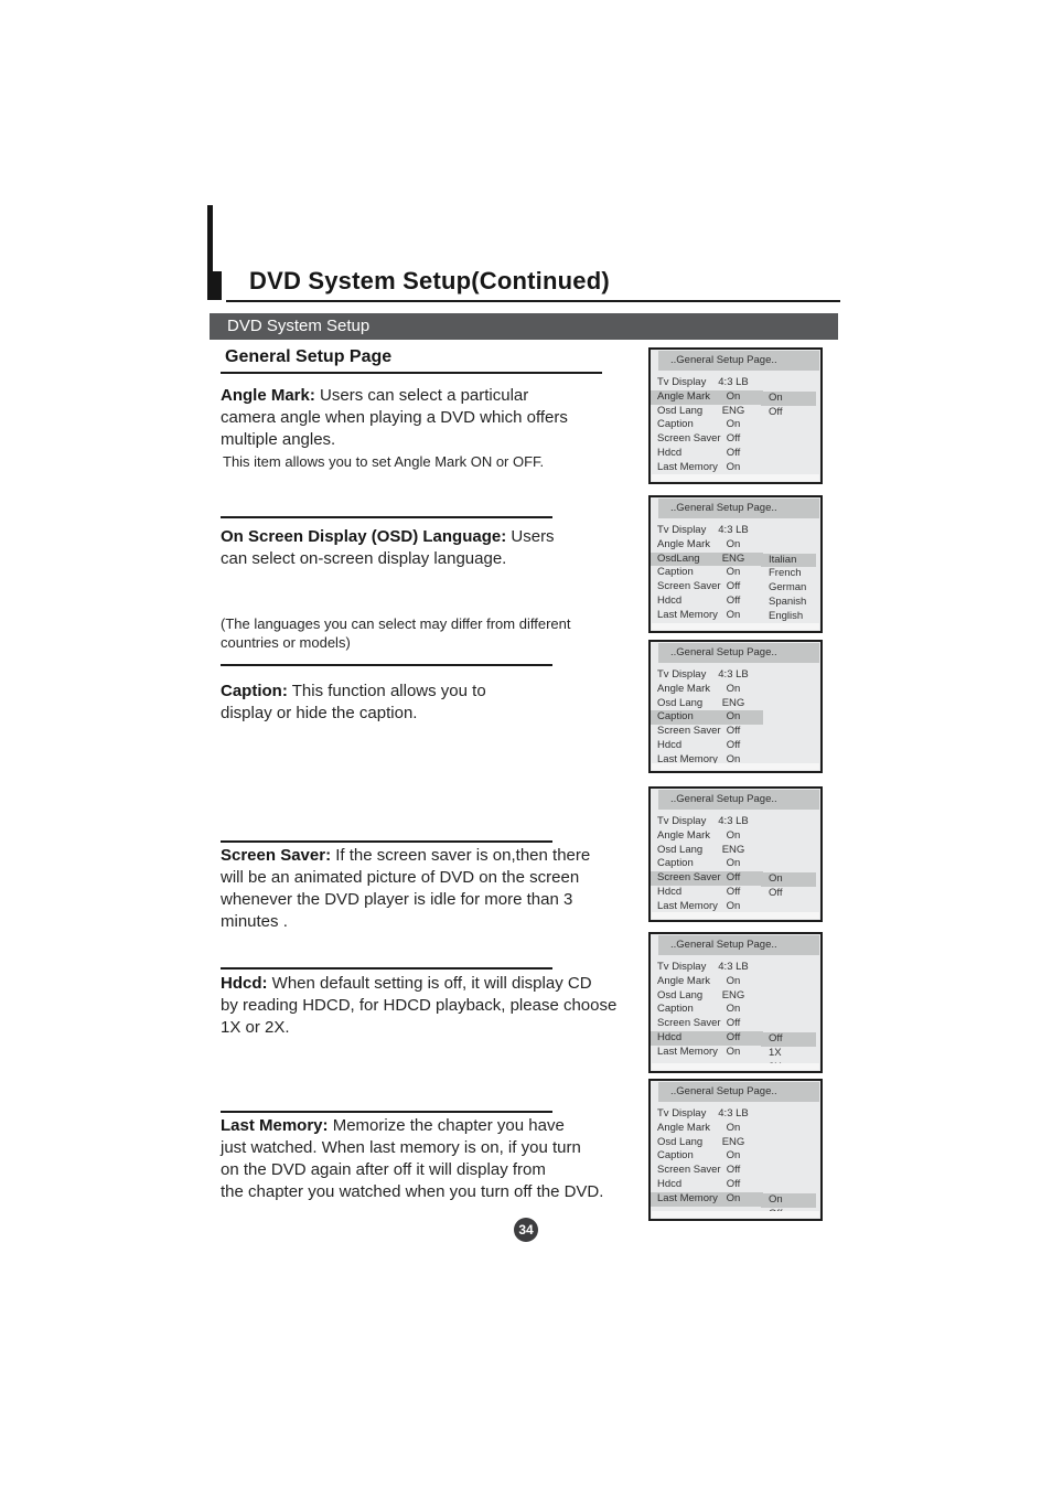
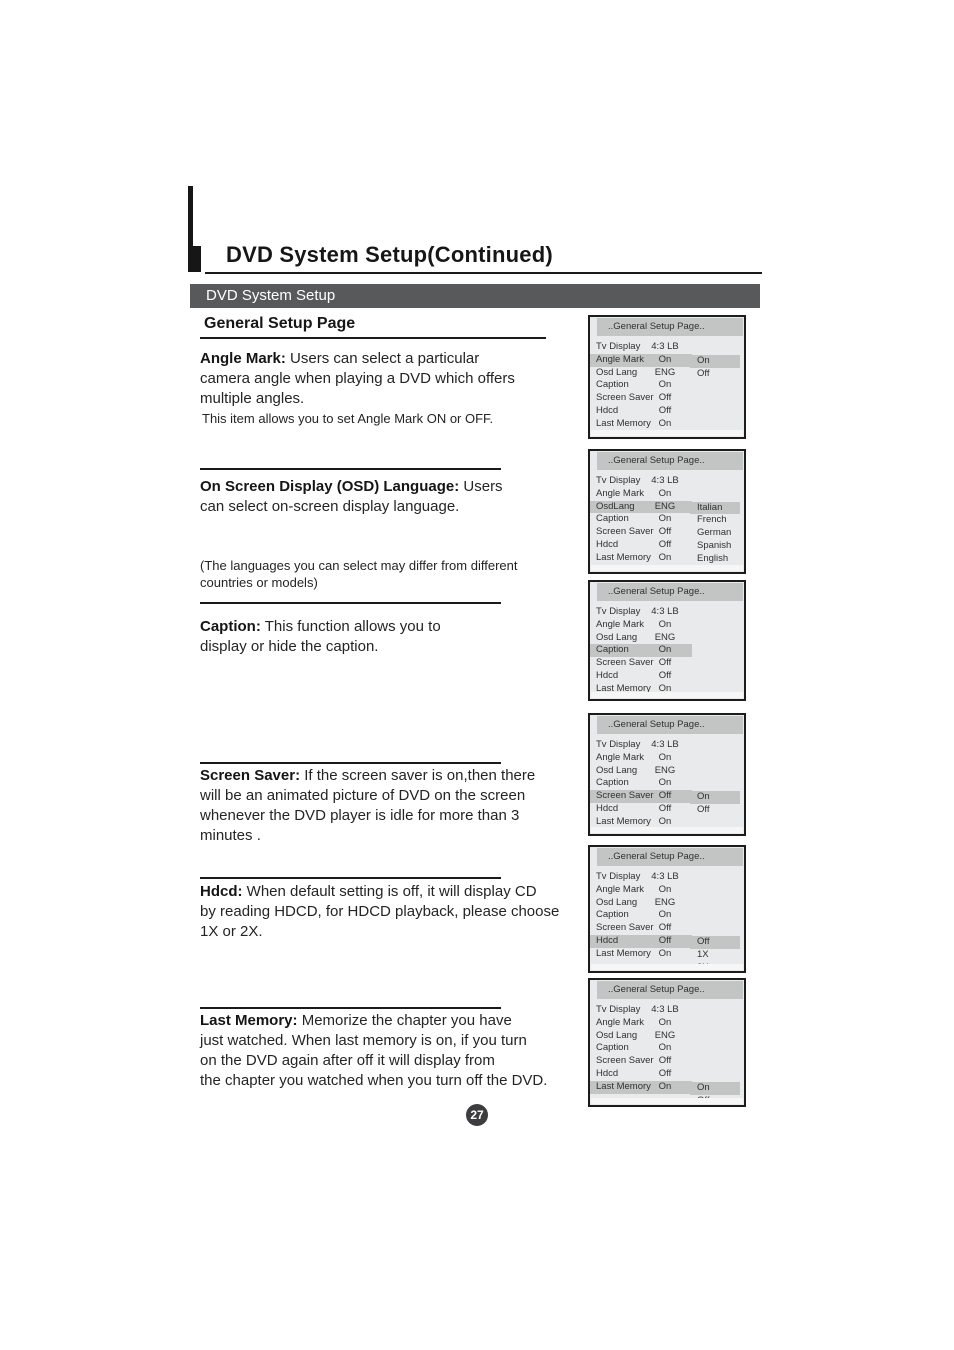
  DVD System Setup(Continued)
  DVD System Setup
  General Setup Page
  Angle Mark: Users can select a particular
  camera angle when playing a DVD which offers
  multiple angles.
  This item allows you to set Angle Mark ON or OFF.
  On Screen Display (OSD) Language: Users
  can select on-screen display language.
  (The languages you can select may differ from different
  countries or models)
  Caption: This function allows you to
  display or hide the caption.
  Screen Saver: If the screen saver is on,then there
  will be an animated picture of DVD on the screen
  whenever the DVD player is idle for more than 3
  minutes .
  Hdcd: When default setting is off, it will display CD
  by reading HDCD, for HDCD playback, please choose
  1X or 2X.
  Last Memory: Memorize the chapter you have
  just watched. When last memory is on, if you turn
  on the DVD again after off it will display from
  the chapter you watched when you turn off the DVD.
  ..General Setup Page..
  Tv Display
  4:3 LB
  Angle Mark
  On
  Osd Lang
  ENG
  Caption
  On
  Screen Saver
  Off
  Hdcd
  Off
  Last Memory
  On
  On
  Off
  ..General Setup Page..
  Tv Display
  4:3 LB
  Angle Mark
  On
  OsdLang
  ENG
  Caption
  On
  Screen Saver
  Off
  Hdcd
  Off
  Last Memory
  On
  Italian
  French
  German
  Spanish
  English
  ..General Setup Page..
  Tv Display
  4:3 LB
  Angle Mark
  On
  Osd Lang
  ENG
  Caption
  On
  Screen Saver
  Off
  Hdcd
  Off
  Last Memory
  On
  ..General Setup Page..
  Tv Display
  4:3 LB
  Angle Mark
  On
  Osd Lang
  ENG
  Caption
  On
  Screen Saver
  Off
  Hdcd
  Off
  Last Memory
  On
  On
  Off
  ..General Setup Page..
  Tv Display
  4:3 LB
  Angle Mark
  On
  Osd Lang
  ENG
  Caption
  On
  Screen Saver
  Off
  Hdcd
  Off
  Last Memory
  On
  Off
  1X
  ..General Setup Page..
  Tv Display
  4:3 LB
  Angle Mark
  On
  Osd Lang
  ENG
  Caption
  On
  Screen Saver
  Off
  Hdcd
  Off
  Last Memory
  On
  On
- 34
+ 27
